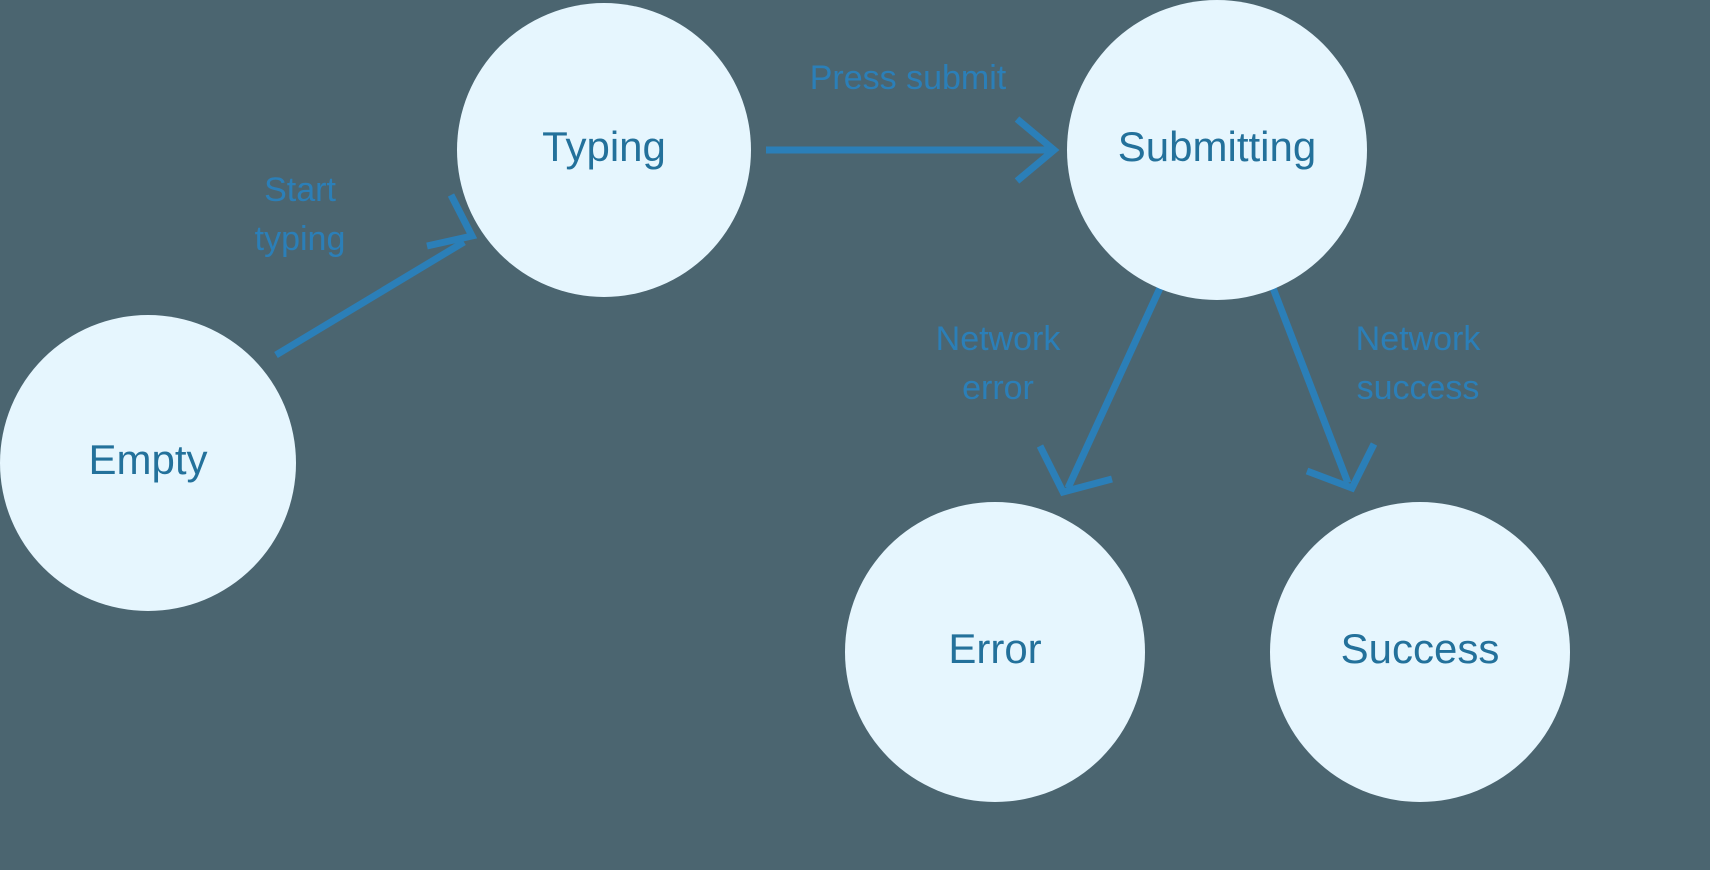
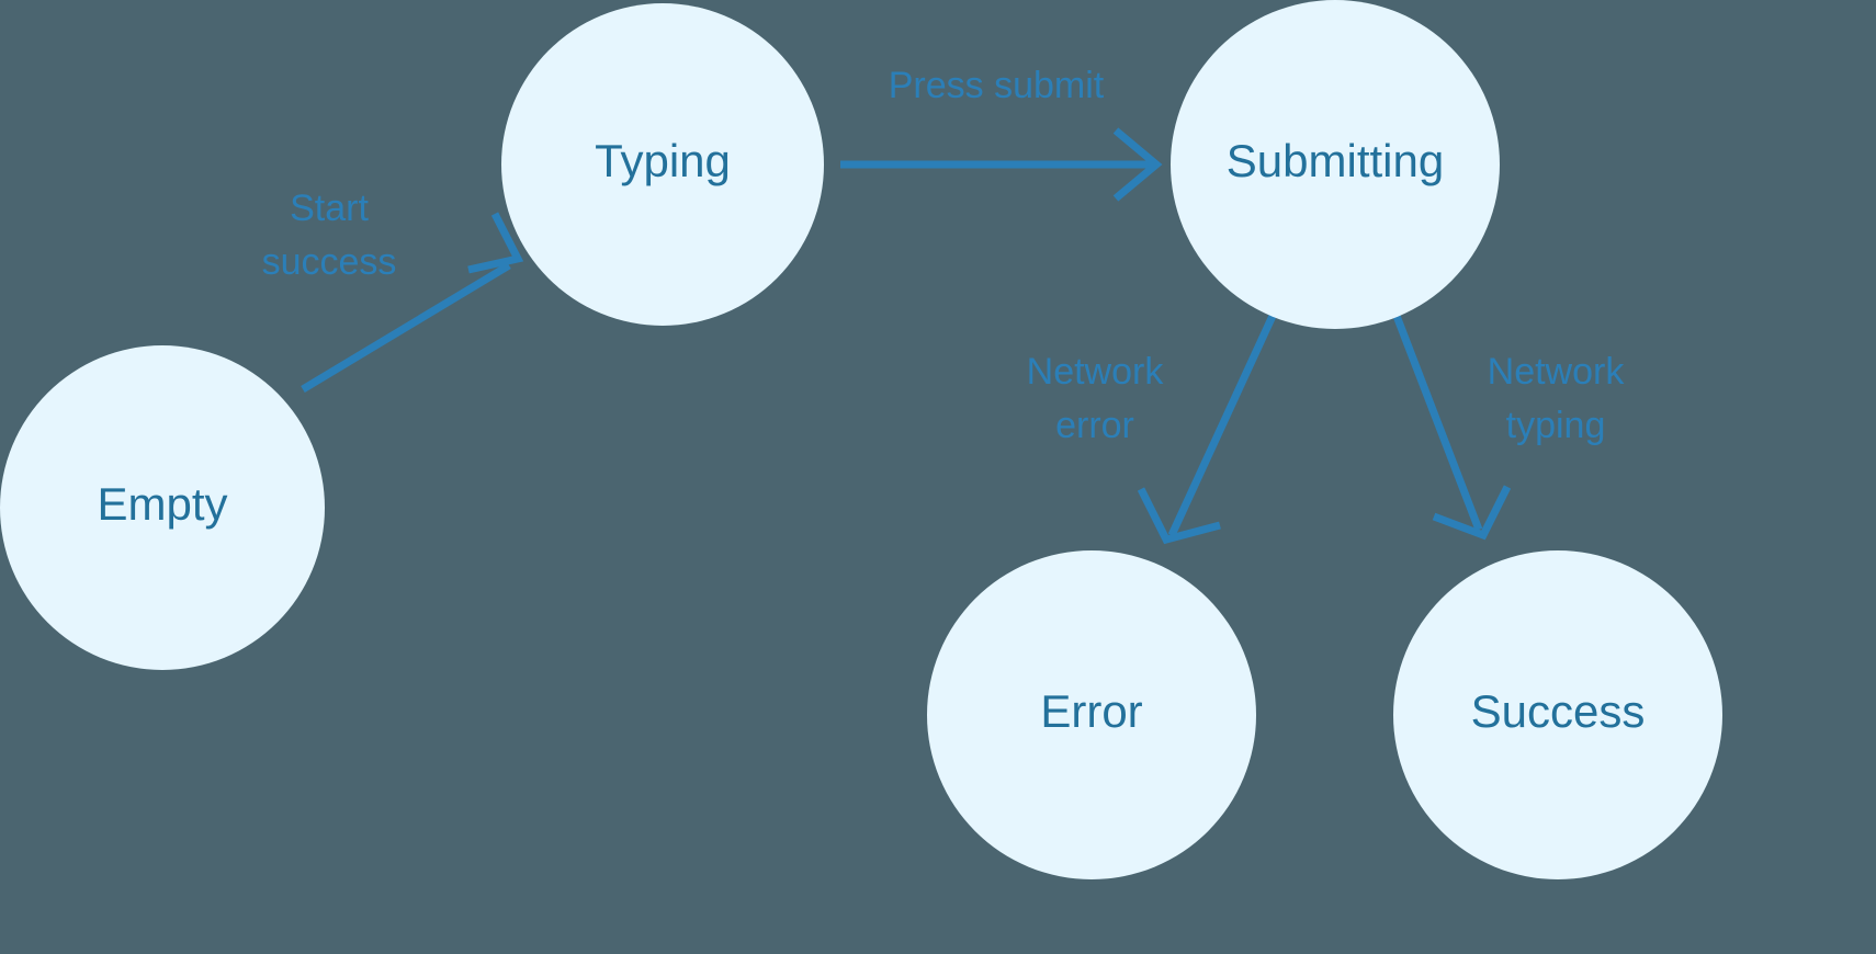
  Start
- typing
+ success
  Press submit
  Network
  error
  Network
- success
+ typing
  Empty
  Typing
  Submitting
  Error
  Success
